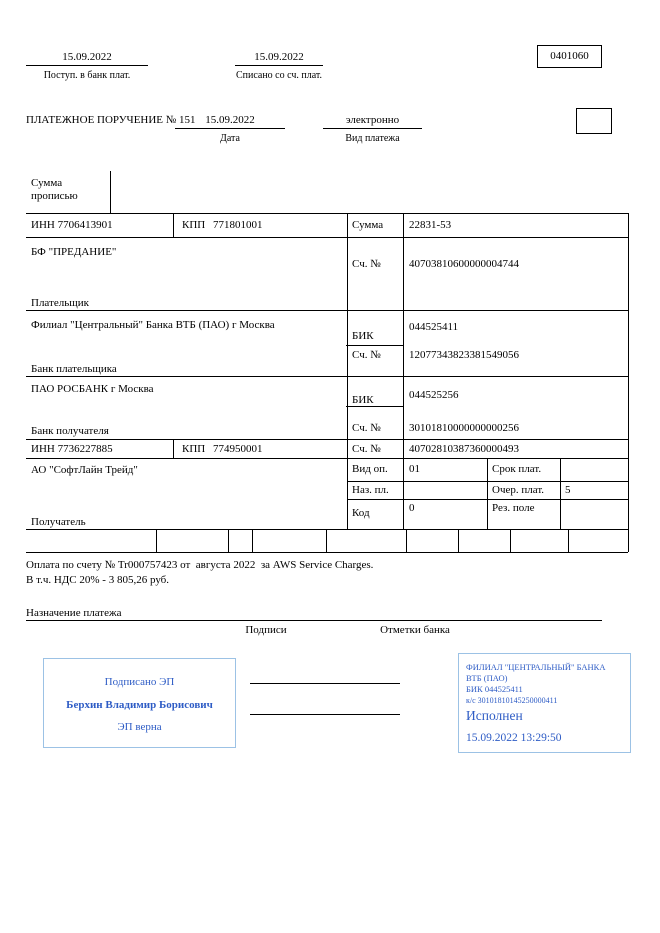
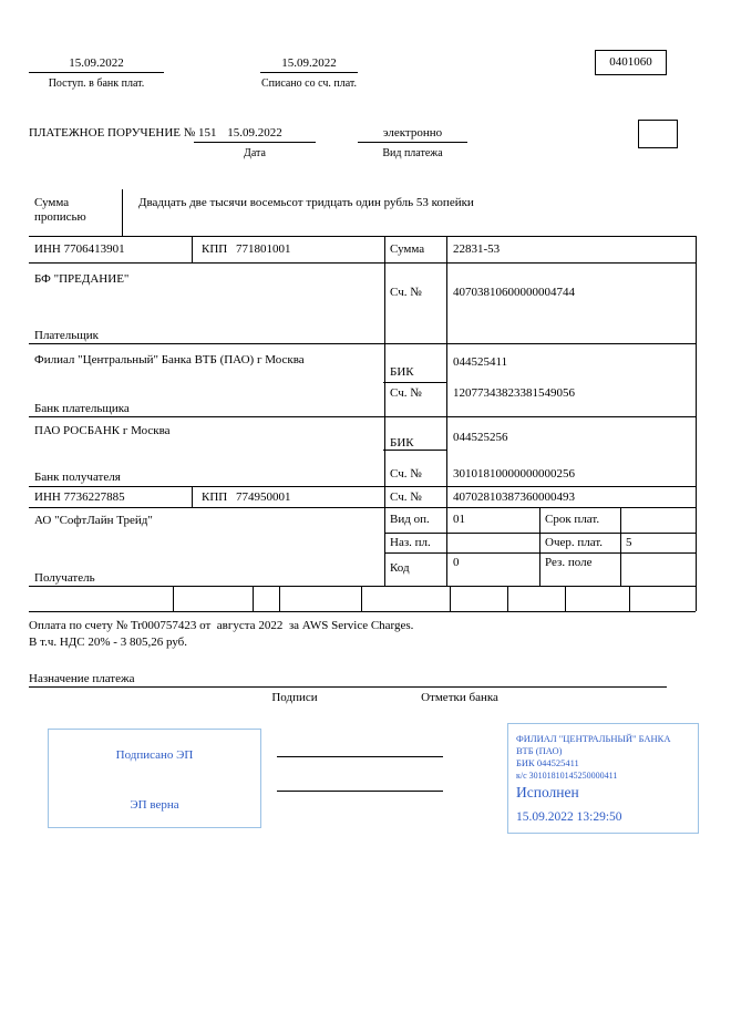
  15.09.2022
  Поступ. в банк плат.
  15.09.2022
  Списано со сч. плат.
  0401060
  ПЛАТЕЖНОЕ ПОРУЧЕНИЕ № 151
  15.09.2022
  Дата
  электронно
  Вид платежа
  Сумма
  прописью
+ Двадцать две тысячи восемьсот тридцать один рубль 53 копейки
  ИНН 7706413901
  КПП
  771801001
  Сумма
  22831-53
  БФ "ПРЕДАНИЕ"
  Сч. №
  40703810600000004744
  Плательщик
  Филиал "Центральный" Банка ВТБ (ПАО) г Москва
  БИК
  044525411
  Сч. №
  12077343823381549056
  Банк плательщика
  ПАО РОСБАНК г Москва
  БИК
  044525256
  Сч. №
  30101810000000000256
  Банк получателя
  ИНН 7736227885
  КПП
  774950001
  Сч. №
  40702810387360000493
  АО "СофтЛайн Трейд"
  Вид оп.
  01
  Срок плат.
  Наз. пл.
  Очер. плат.
  5
  Код
  0
  Рез. поле
  Получатель
  Оплата по счету № Tr000757423 от августа 2022 за AWS Service Charges.
  В т.ч. НДС 20% - 3 805,26 руб.
  Назначение платежа
  Подписи
  Отметки банка
  Подписано ЭП
- Берхин Владимир Борисович
  ЭП верна
  ФИЛИАЛ "ЦЕНТРАЛЬНЫЙ" БАНКА
  ВТБ (ПАО)
  БИК 044525411
  к/с 30101810145250000411
  Исполнен
  15.09.2022 13:29:50
